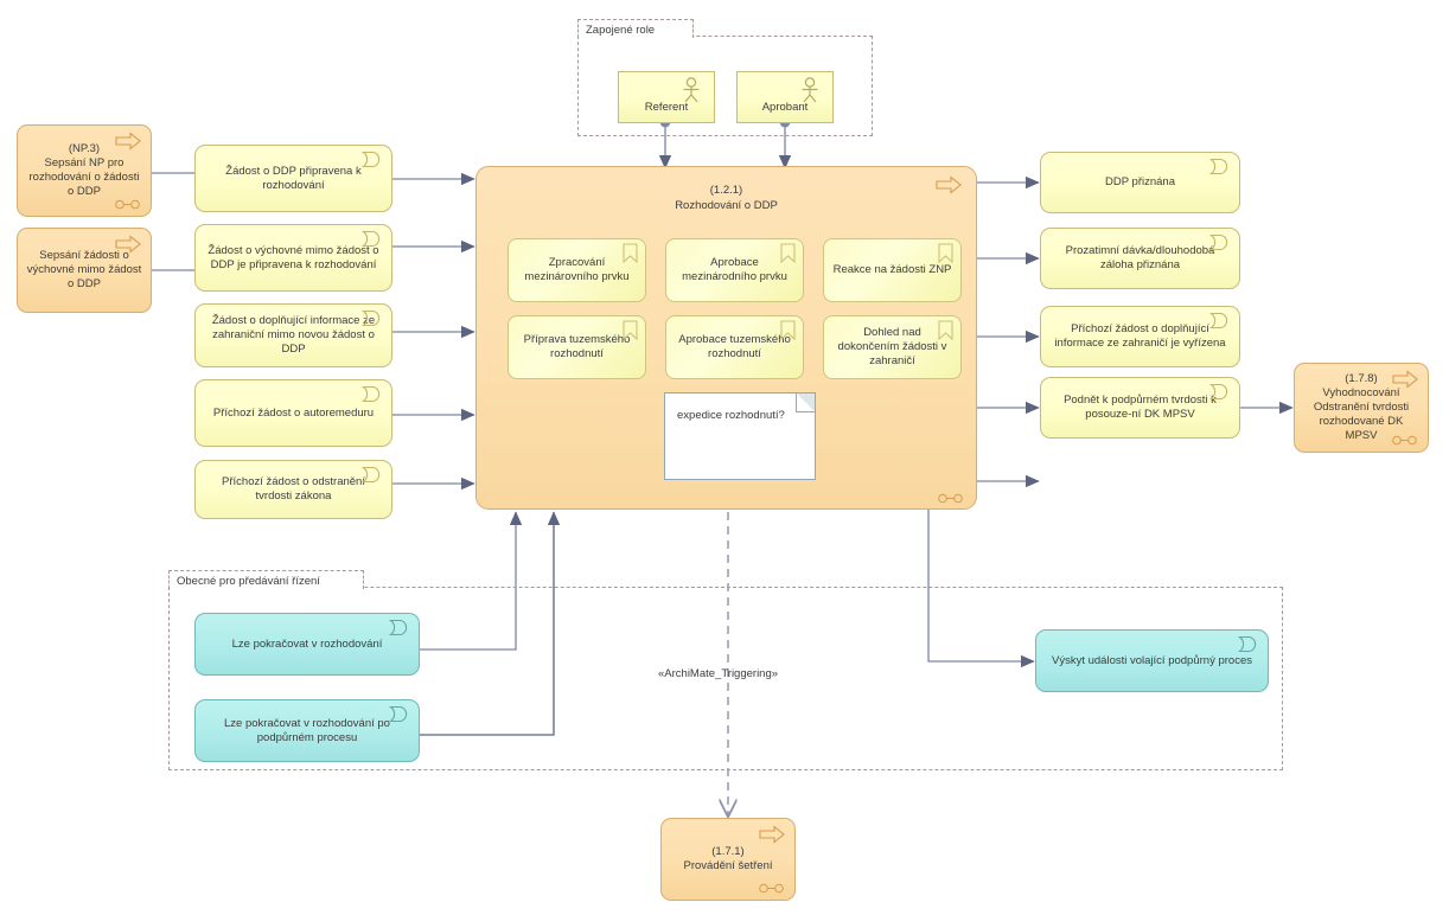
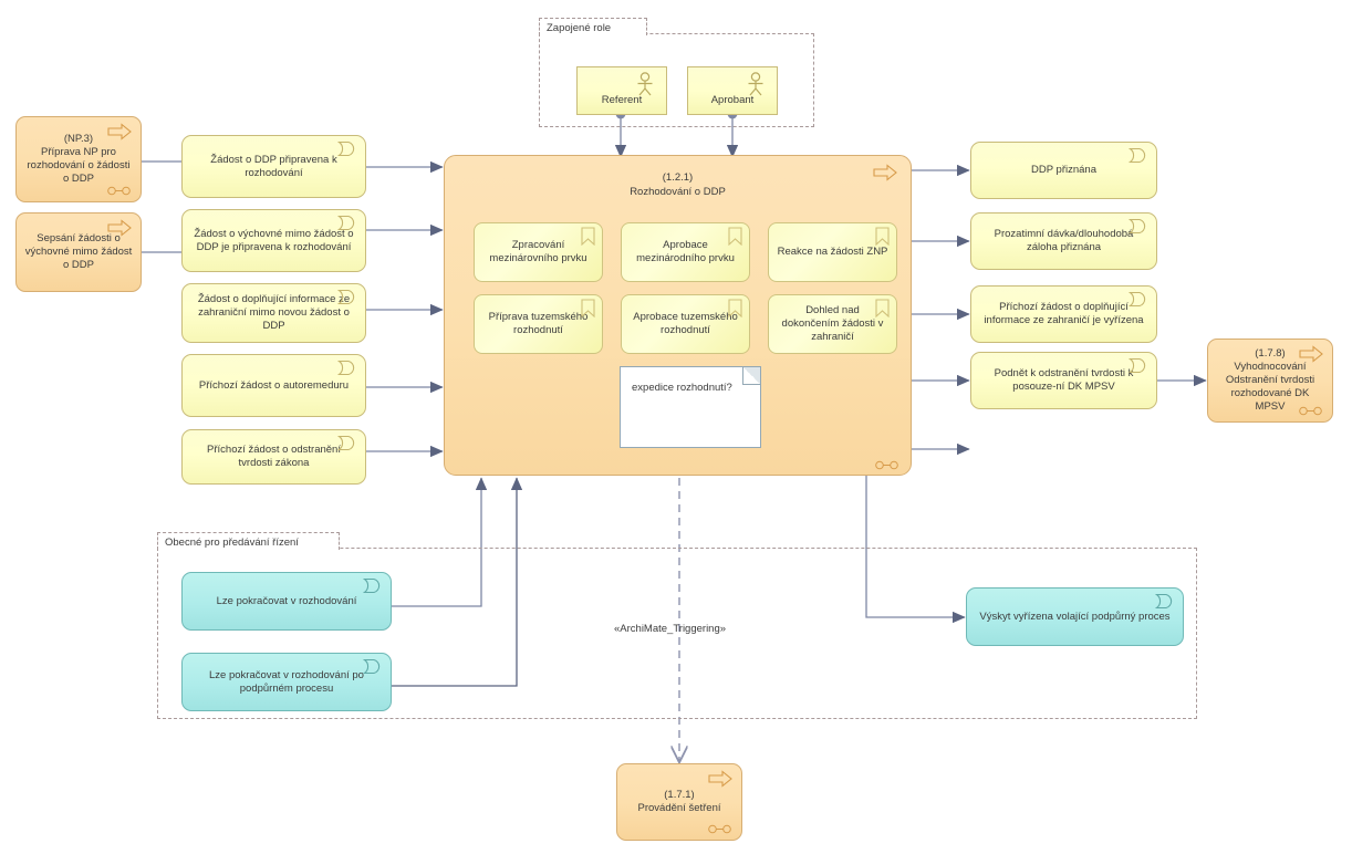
  Zapojené role
  Referent
  Aprobant
  (NP.3)
- Sepsání NP pro rozhodování o žádosti o DDP
+ Příprava NP pro rozhodování o žádosti o DDP
  Sepsání žádosti o výchovné mimo žádost o DDP
  Žádost o DDP připravena k rozhodování
  Žádost o výchovné mimo žádost o DDP je připravena k rozhodování
  Žádost o doplňující informace ze zahraniční mimo novou žádost o DDP
  Příchozí žádost o autoremeduru
  Příchozí žádost o odstraněn tvrdosti zákona
  (1.2.1)
  Rozhodování o DDP
  Zpracování mezinárovního prvku
  Aprobace mezinárodního prvku
  Reakce na žádosti ZNP
  Příprava tuzemského rozhodnutí
  Aprobace tuzemskéo rozhodnutí
  Dohled nad dokončením žádosti v zahraničí
  expedice rozhodnutí?
  DDP přiznána
  Prozatimní dávka/dlouhodobá záloha přiznána
  Příchozí žádost o doplňující informace ze zahraničí je vyřízena
- Podnět k podpůrném tvrdosti k posouze-ní DK MPSV
+ Podnět k odstranění tvrdosti k posouze-ní DK MPSV
  (1.7.8)
  Vyhodnocování Odstranění tvrdosti rozhodované DK MPSV
  Obecné pro předávání řízení
  Lze pokračovat v rozhodování
  Lze pokračovat v rozhodování po podpůrném procesu
- Výskyt události volající podpůrný proces
+ Výskyt vyřízena volající podpůrný proces
  «ArchiMate_Triggering»
  (1.7.1)
  Provádění šetření
